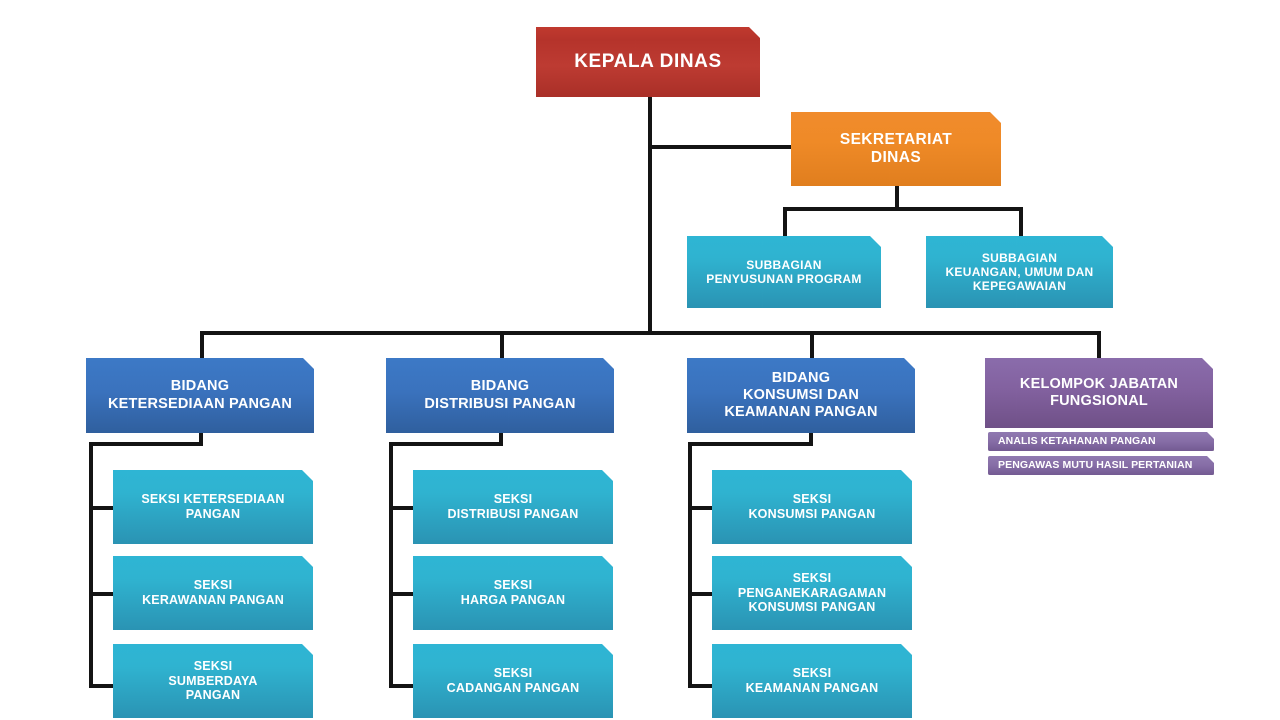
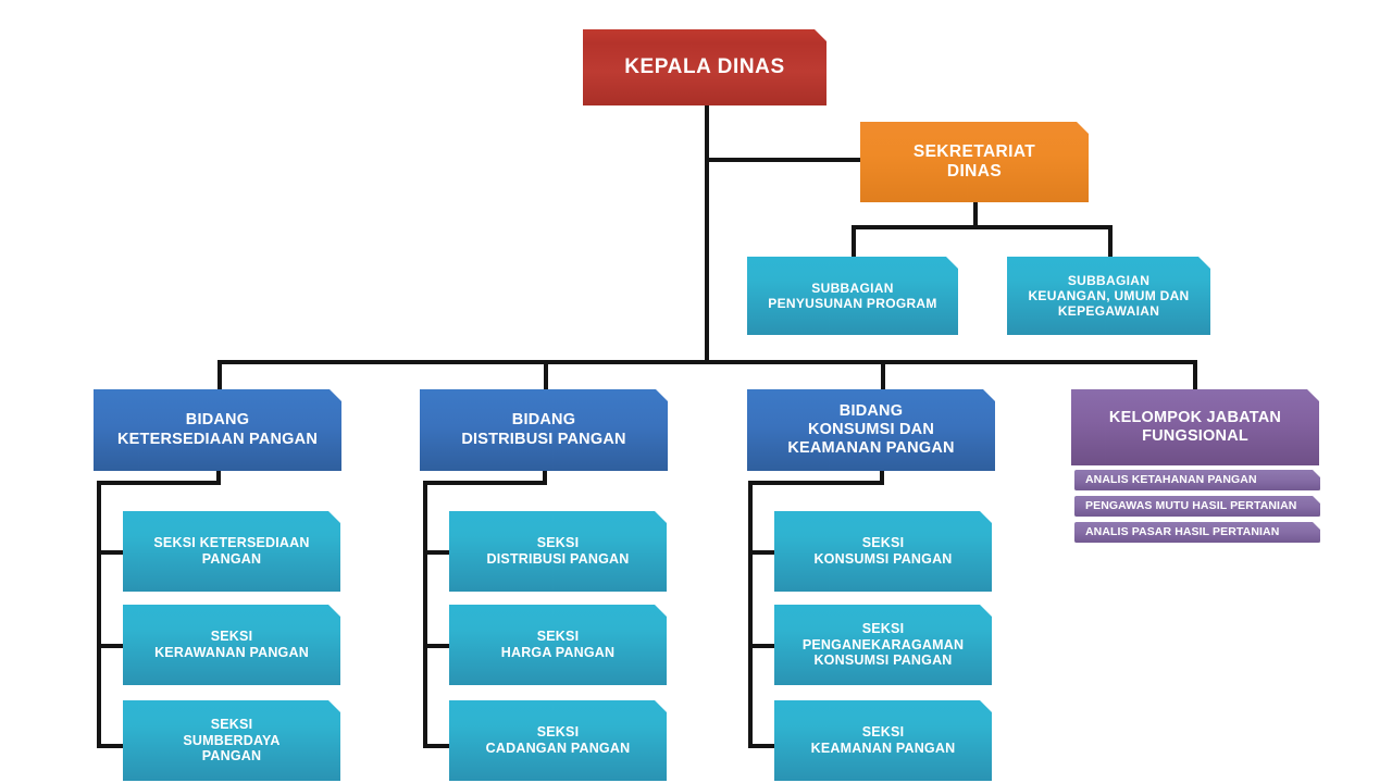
  KEPALA DINAS
  SEKRETARIAT
  DINAS
  SUBBAGIAN
  PENYUSUNAN PROGRAM
  SUBBAGIAN
  KEUANGAN, UMUM DAN
  KEPEGAWAIAN
  BIDANG
  KETERSEDIAAN PANGAN
  SEKSI KETERSEDIAAN
  PANGAN
  SEKSI
  KERAWANAN PANGAN
  SEKSI
  SUMBERDAYA
  PANGAN
  BIDANG
  DISTRIBUSI PANGAN
  SEKSI
  DISTRIBUSI PANGAN
  SEKSI
  HARGA PANGAN
  SEKSI
  CADANGAN PANGAN
  BIDANG
  KONSUMSI DAN
  KEAMANAN PANGAN
  SEKSI
  KONSUMSI PANGAN
  SEKSI
  PENGANEKARAGAMAN
  KONSUMSI PANGAN
  SEKSI
  KEAMANAN PANGAN
  KELOMPOK JABATAN
  FUNGSIONAL
  ANALIS KETAHANAN PANGAN
  PENGAWAS MUTU HASIL PERTANIAN
+ ANALIS PASAR HASIL PERTANIAN
